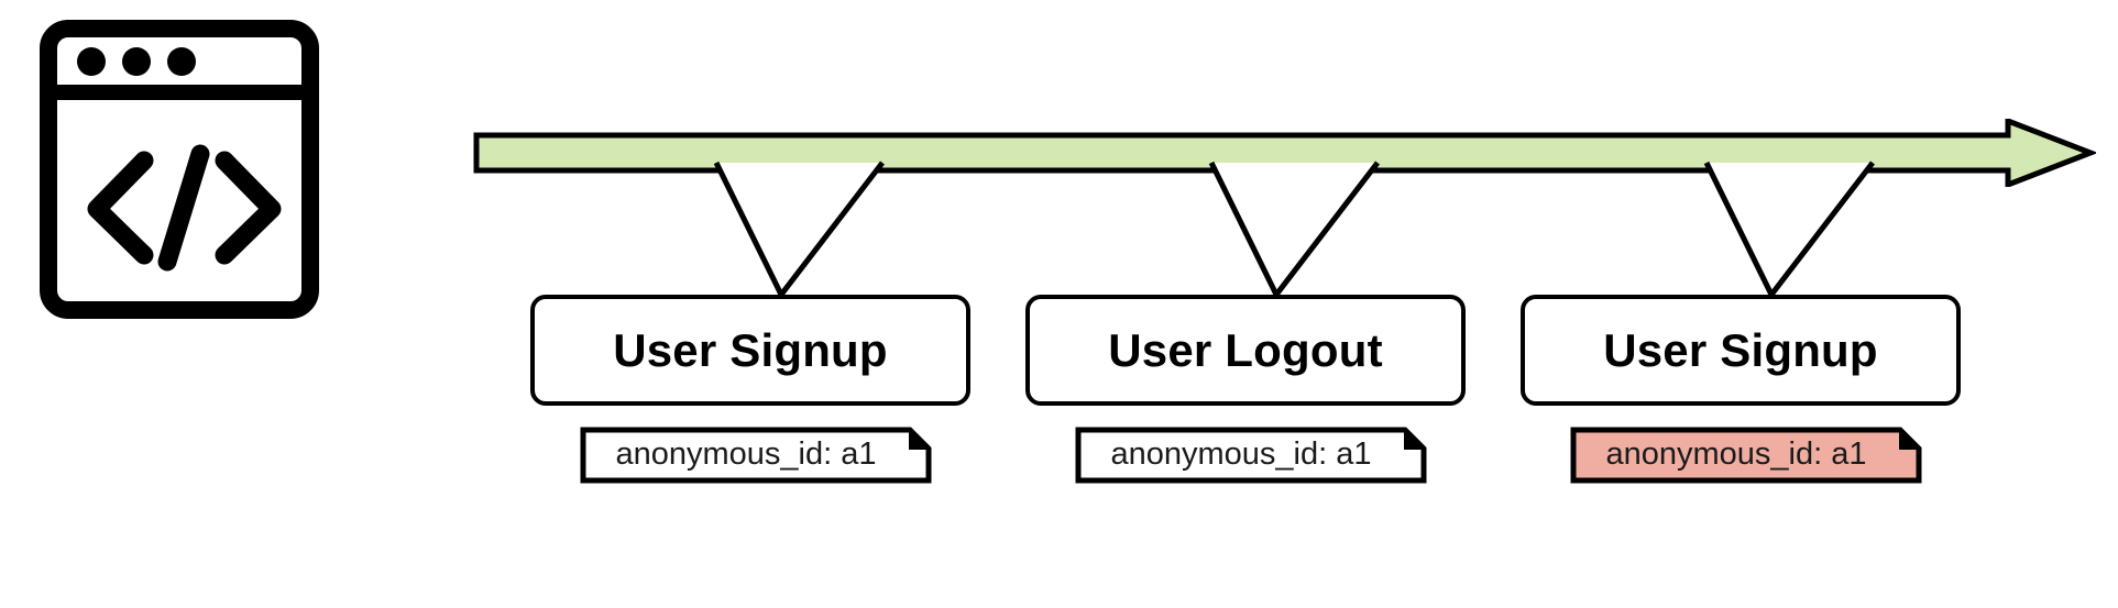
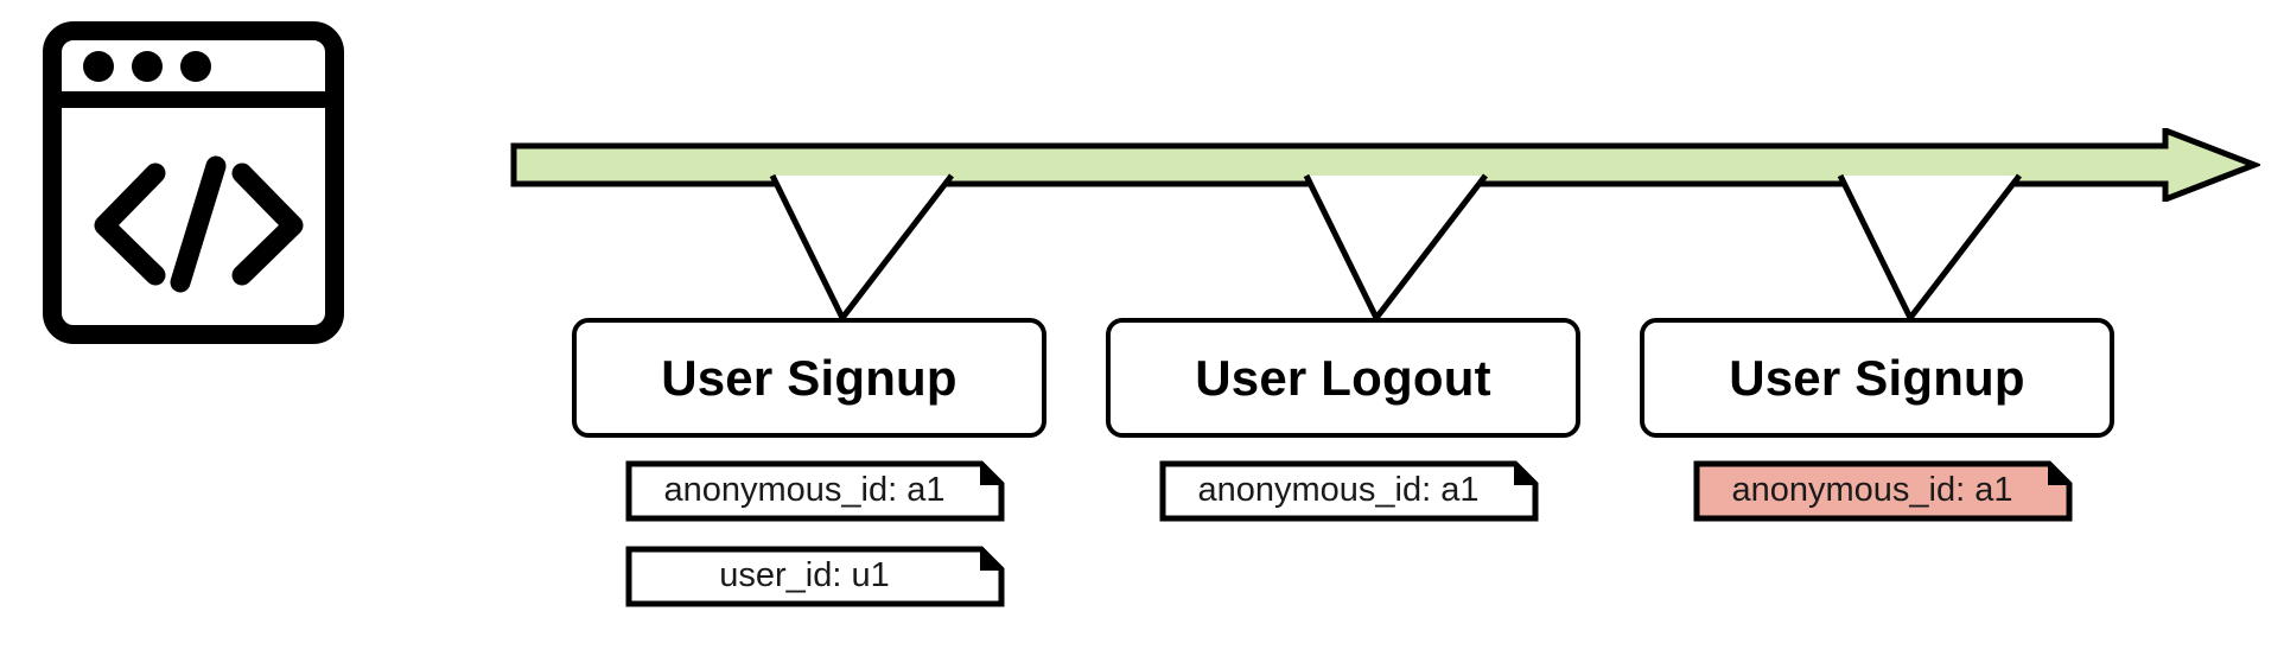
  User Signup
  anonymous_id: a1
+ user_id: u1
  User Logout
  anonymous_id: a1
  User Signup
  anonymous_id: a1
